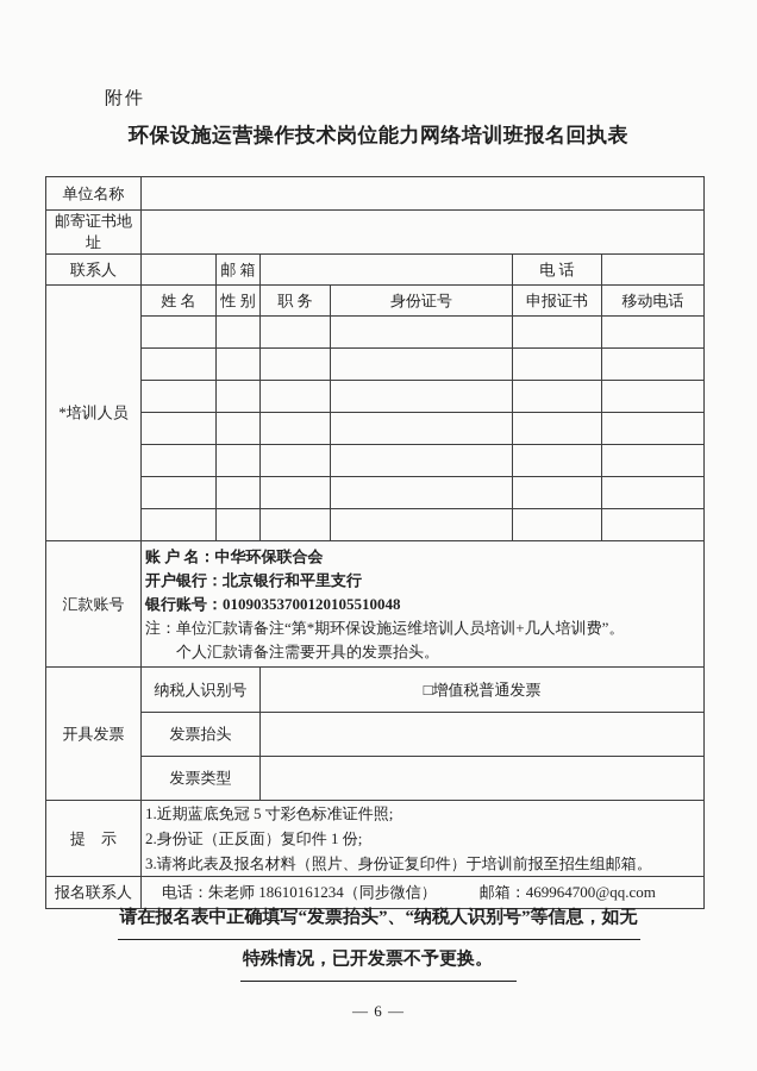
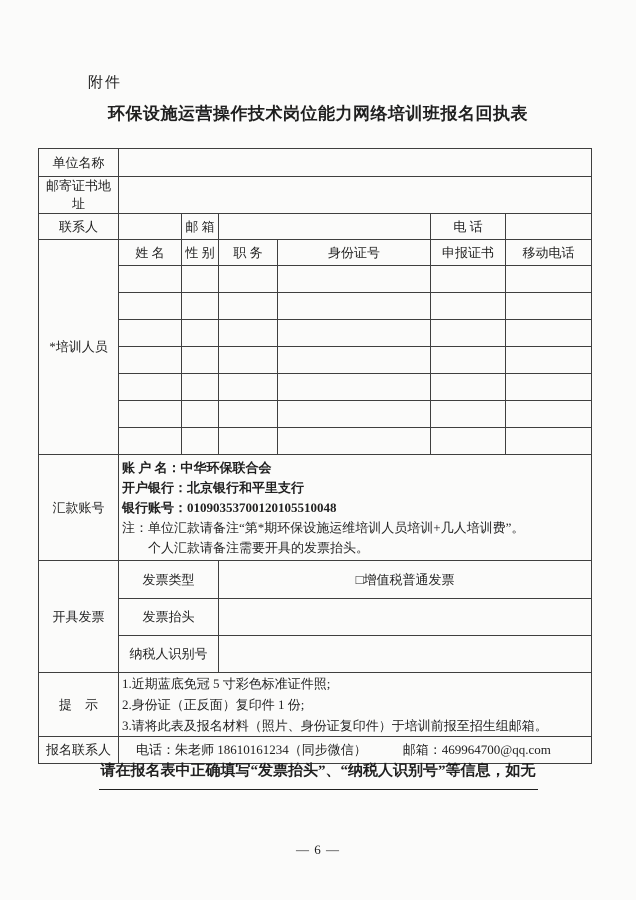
  附件
  环保设施运营操作技术岗位能力网络培训班报名回执表
  单位名称
  邮寄证书地址
  联系人		邮 箱		电 话
  *培训人员	姓 名	性 别	职 务	身份证号	申报证书	移动电话
  汇款账号	账 户 名：中华环保联合会 开户银行：北京银行和平里支行 银行账号：01090353700120105510048 注：单位汇款请备注“第*期环保设施运维培训人员培训+几人培训费”。 个人汇款请备注需要开具的发票抬头。
- 开具发票	纳税人识别号	□增值税普通发票
+ 开具发票	发票类型	□增值税普通发票
  发票抬头
- 发票类型
+ 纳税人识别号
  提 示	1.近期蓝底免冠 5 寸彩色标准证件照; 2.身份证（正反面）复印件 1 份; 3.请将此表及报名材料（照片、身份证复印件）于培训前报至招生组邮箱。
  报名联系人	电话：朱老师 18610161234（同步微信） 邮箱：469964700@qq.com
  请在报名表中正确填写“发票抬头”、“纳税人识别号”等信息，如无
- 特殊情况，已开发票不予更换。
  — 6 —
